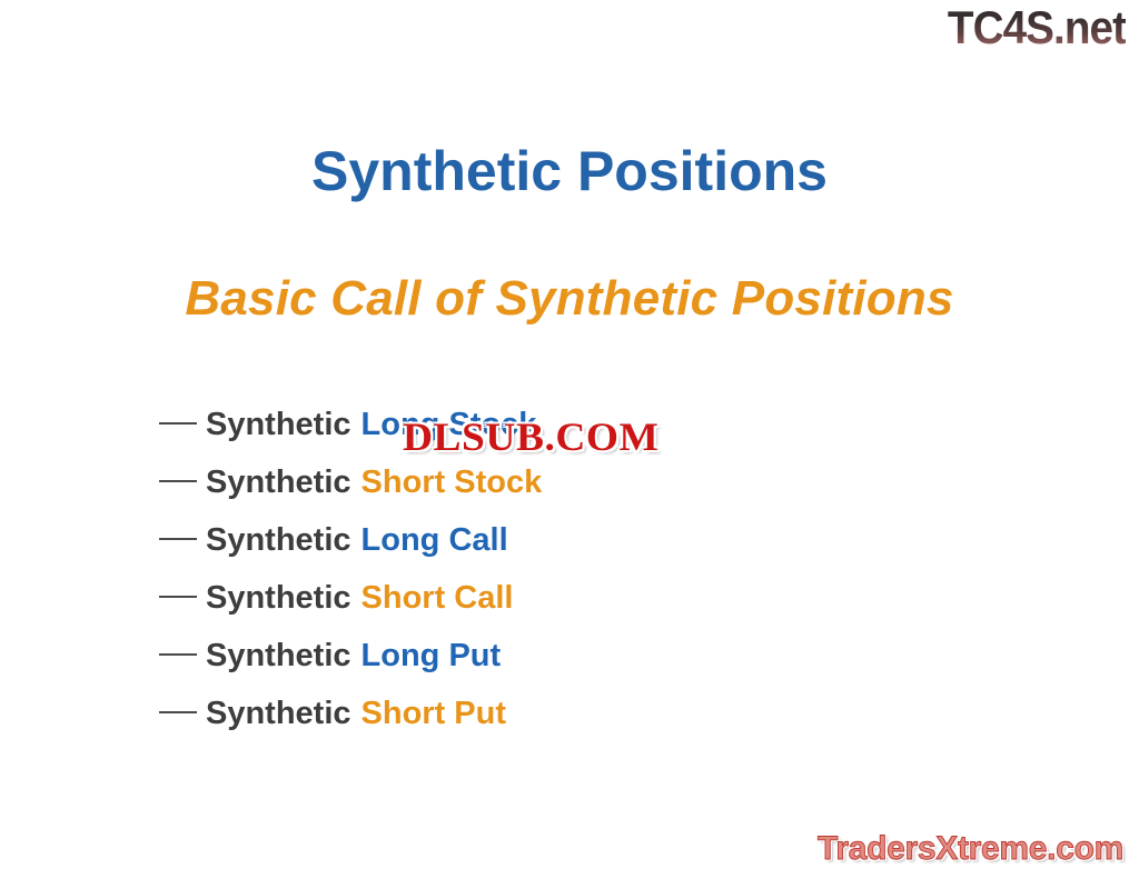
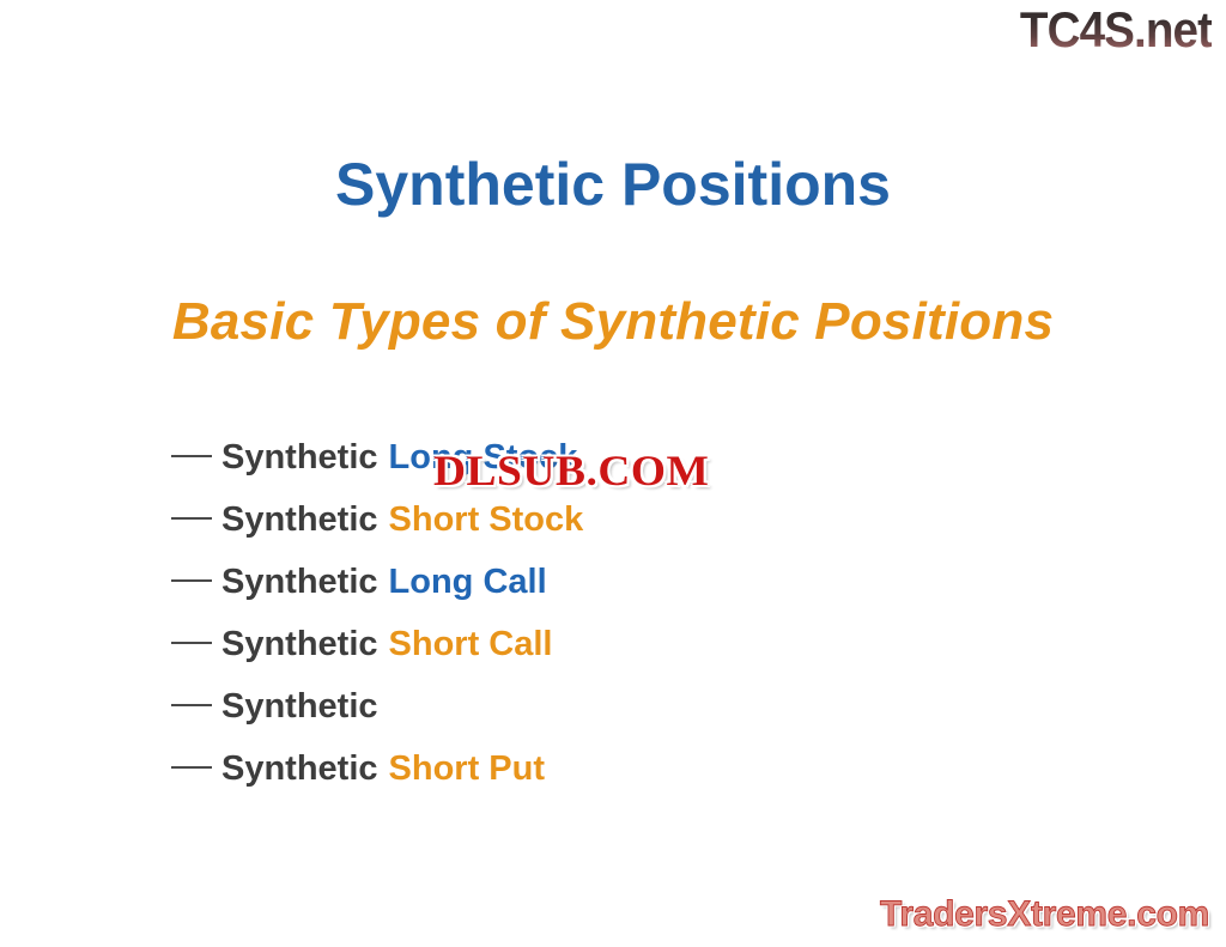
  TC4S.net
  Synthetic Positions
- Basic Call of Synthetic Positions
+ Basic Types of Synthetic Positions
  Synthetic
  Long Stock
  Synthetic
  Short Stock
  Synthetic
  Long Call
  Synthetic
  Short Call
  Synthetic
- Long Put
  Synthetic
  Short Put
  DLSUB.COM
  TradersXtreme.com
